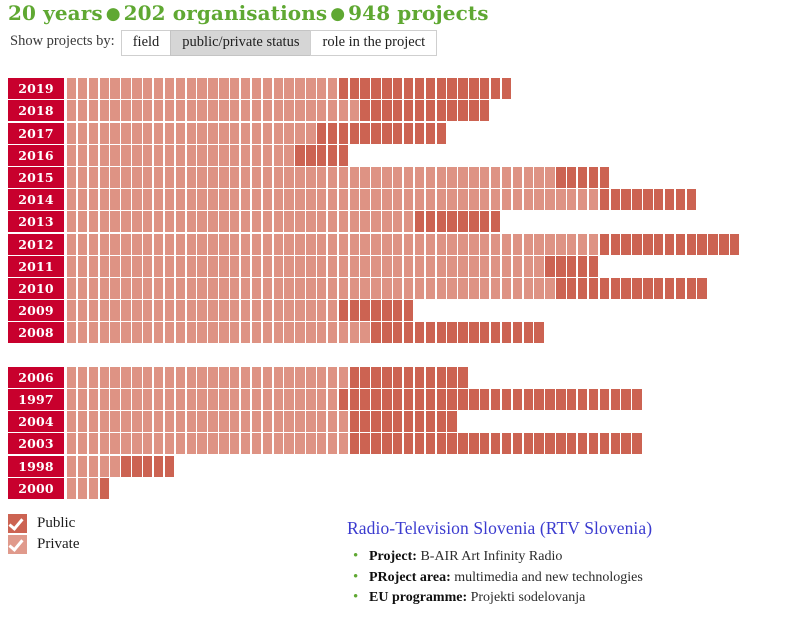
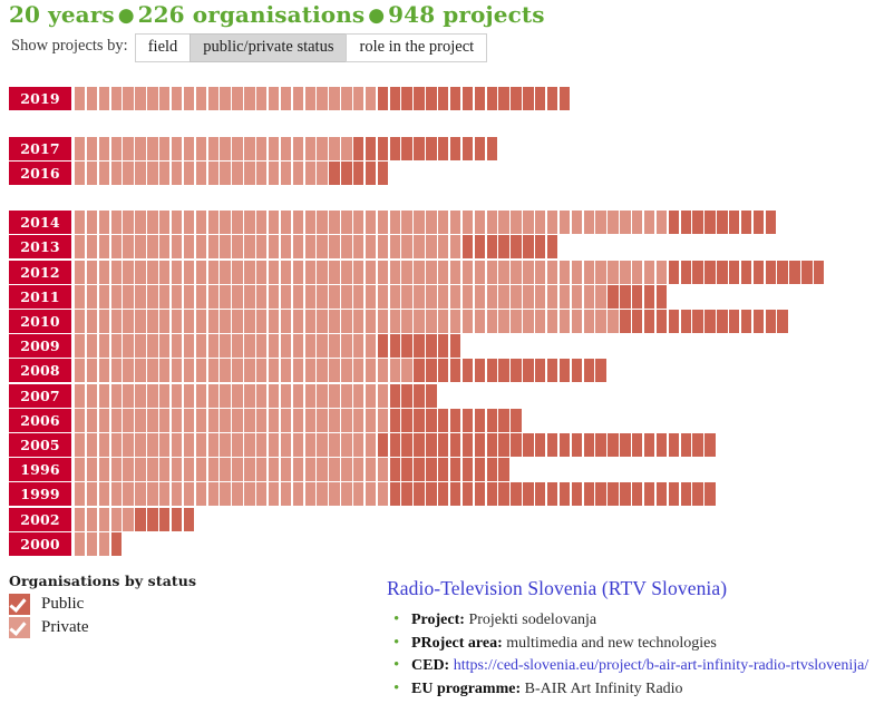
- 20 years ● 202 organisations ● 948 projects
+ 20 years ● 226 organisations ● 948 projects
  Show projects by:
  field
  public/private status
  role in the project
  2019
- 2018
  2017
  2016
- 2015
  2014
  2013
  2012
  2011
  2010
  2009
  2008
+ 2007
  2006
- 1997
+ 2005
- 2004
+ 1996
- 2003
+ 1999
- 1998
+ 2002
  2000
+ Organisations by status
  Public
  Private
  Radio-Television Slovenia (RTV Slovenia)
- Project: B-AIR Art Infinity Radio
+ Project: Projekti sodelovanja
  PRoject area: multimedia and new technologies
+ CED: https://ced-slovenia.eu/project/b-air-art-infinity-radio-rtvslovenija/
- EU programme: Projekti sodelovanja
+ EU programme: B-AIR Art Infinity Radio
